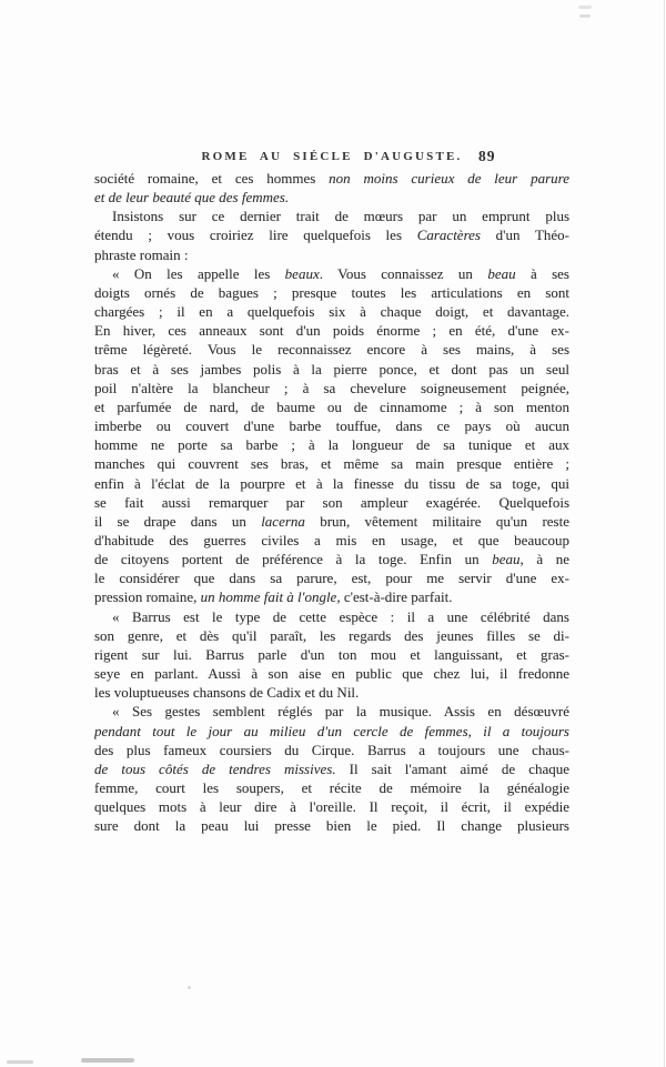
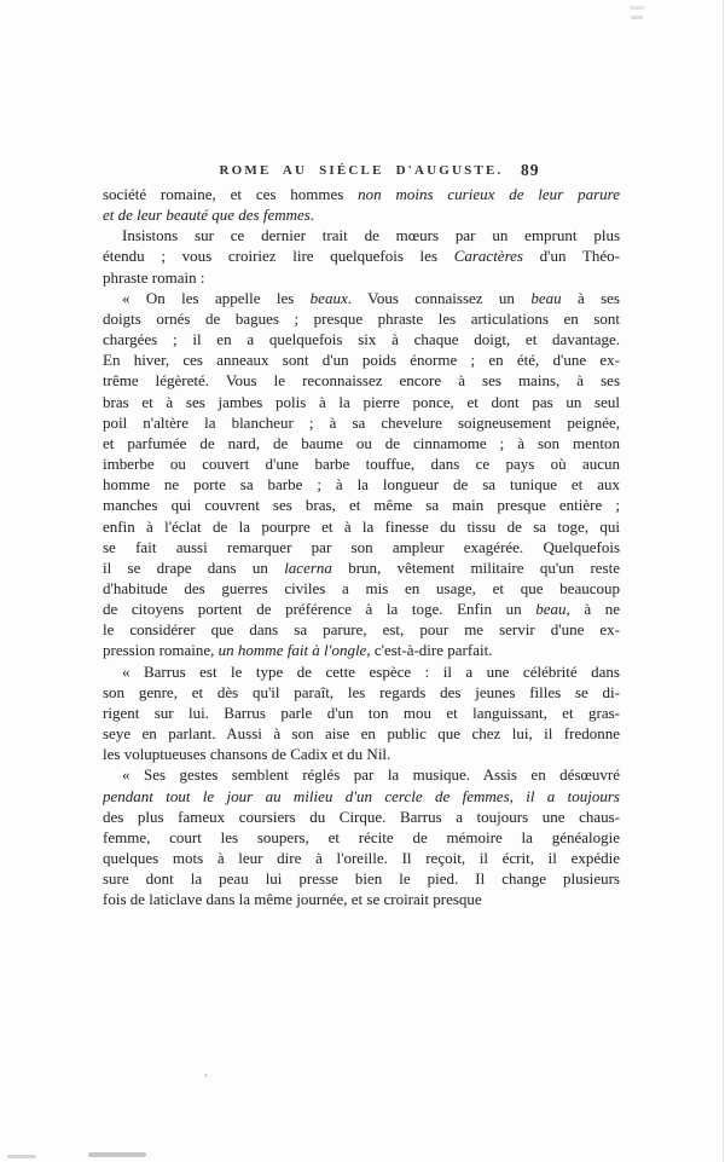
  ROME AU SIÉCLE D'AUGUSTE.
  89
  société romaine, et ces hommes non moins curieux de leur parure
  et de leur beauté que des femmes.
  Insistons sur ce dernier trait de mœurs par un emprunt plus
  étendu ; vous croiriez lire quelquefois les Caractères d'un Théo-
  phraste romain :
  « On les appelle les beaux. Vous connaissez un beau à ses
- doigts ornés de bagues ; presque toutes les articulations en sont
+ doigts ornés de bagues ; presque phraste les articulations en sont
  chargées ; il en a quelquefois six à chaque doigt, et davantage.
  En hiver, ces anneaux sont d'un poids énorme ; en été, d'une ex-
  trême légèreté. Vous le reconnaissez encore à ses mains, à ses
  bras et à ses jambes polis à la pierre ponce, et dont pas un seul
  poil n'altère la blancheur ; à sa chevelure soigneusement peignée,
  et parfumée de nard, de baume ou de cinnamome ; à son menton
  imberbe ou couvert d'une barbe touffue, dans ce pays où aucun
  homme ne porte sa barbe ; à la longueur de sa tunique et aux
  manches qui couvrent ses bras, et même sa main presque entière ;
  enfin à l'éclat de la pourpre et à la finesse du tissu de sa toge, qui
  se fait aussi remarquer par son ampleur exagérée. Quelquefois
  il se drape dans un lacerna brun, vêtement militaire qu'un reste
  d'habitude des guerres civiles a mis en usage, et que beaucoup
  de citoyens portent de préférence à la toge. Enfin un beau, à ne
  le considérer que dans sa parure, est, pour me servir d'une ex-
  pression romaine, un homme fait à l'ongle, c'est-à-dire parfait.
  « Barrus est le type de cette espèce : il a une célébrité dans
  son genre, et dès qu'il paraît, les regards des jeunes filles se di-
  rigent sur lui. Barrus parle d'un ton mou et languissant, et gras-
  seye en parlant. Aussi à son aise en public que chez lui, il fredonne
  les voluptueuses chansons de Cadix et du Nil.
  « Ses gestes semblent réglés par la musique. Assis en désœuvré
  pendant tout le jour au milieu d'un cercle de femmes, il a toujours
  des plus fameux coursiers du Cirque. Barrus a toujours une chaus-
- de tous côtés de tendres missives. Il sait l'amant aimé de chaque
  femme, court les soupers, et récite de mémoire la généalogie
  quelques mots à leur dire à l'oreille. Il reçoit, il écrit, il expédie
  sure dont la peau lui presse bien le pied. Il change plusieurs
+ fois de laticlave dans la même journée, et se croirait presque
